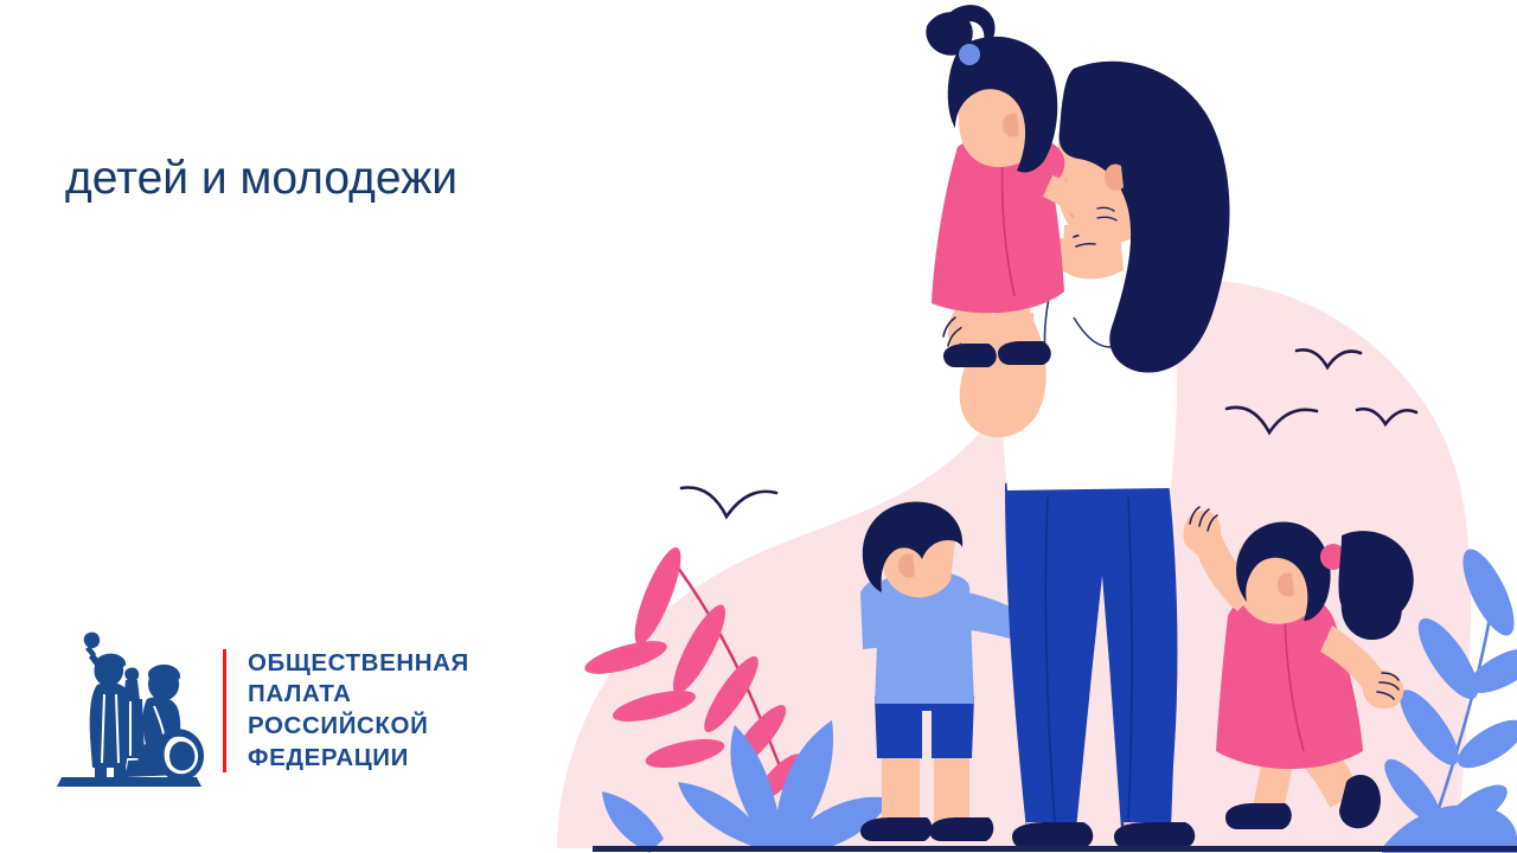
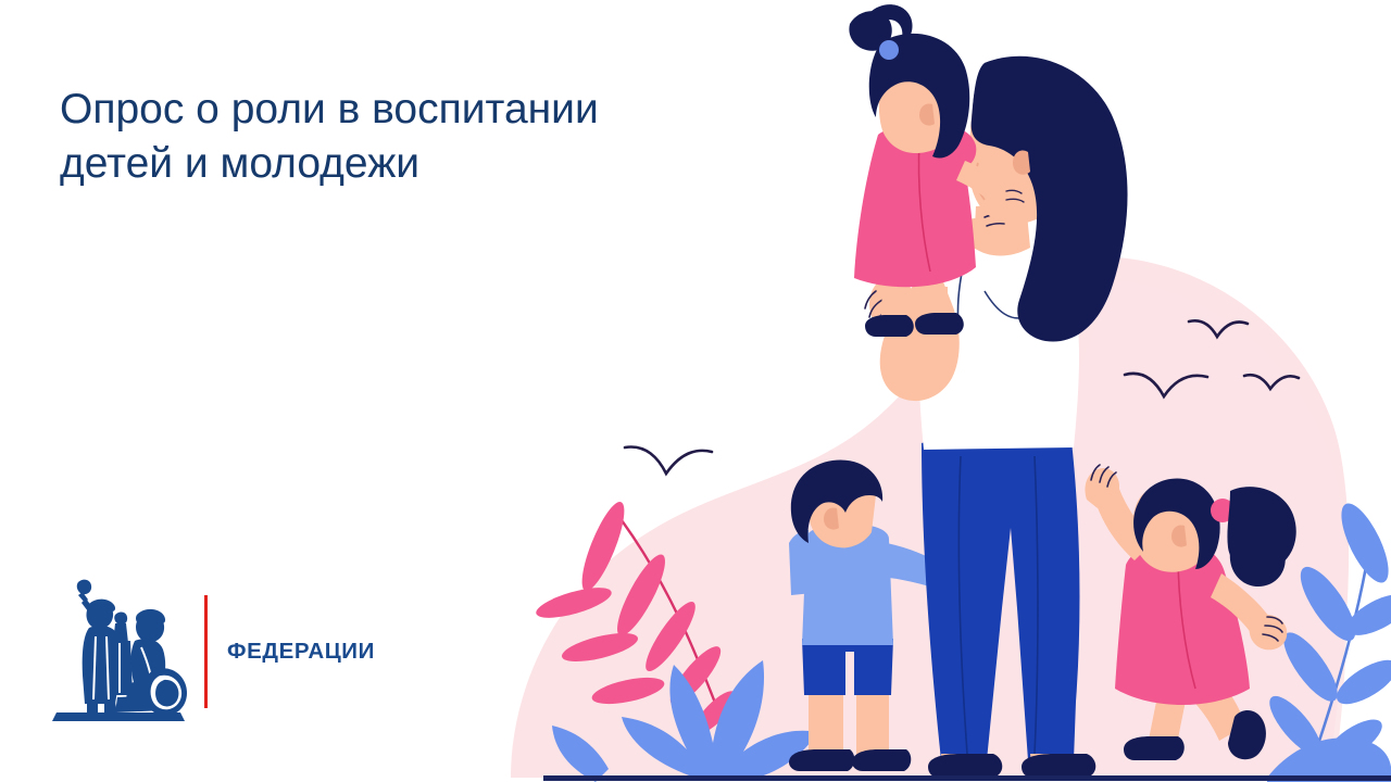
+ Опрос о роли в воспитании
  детей и молодежи
- ОБЩЕСТВЕННАЯ
- ПАЛАТА
- РОССИЙСКОЙ
  ФЕДЕРАЦИИ
